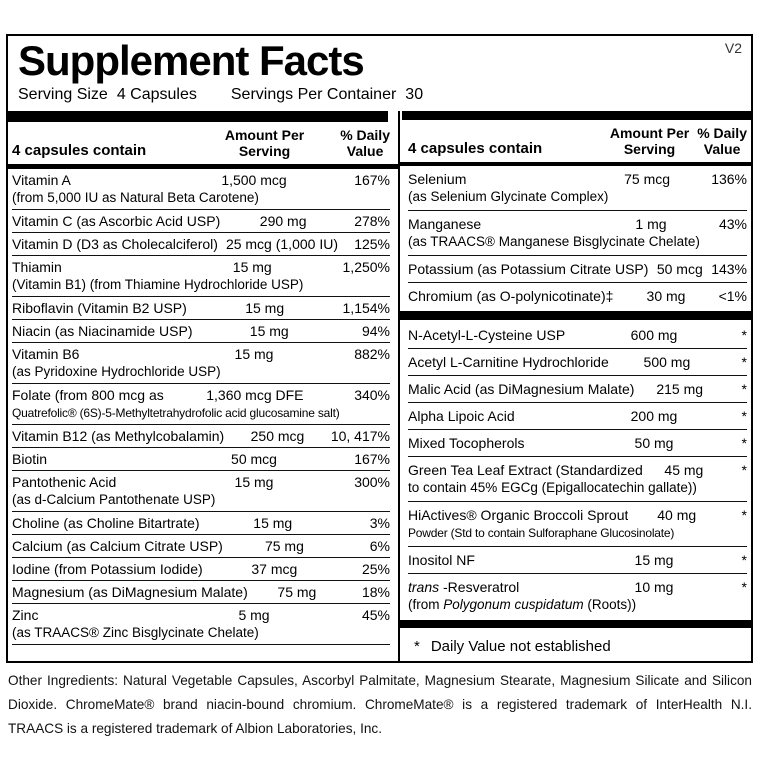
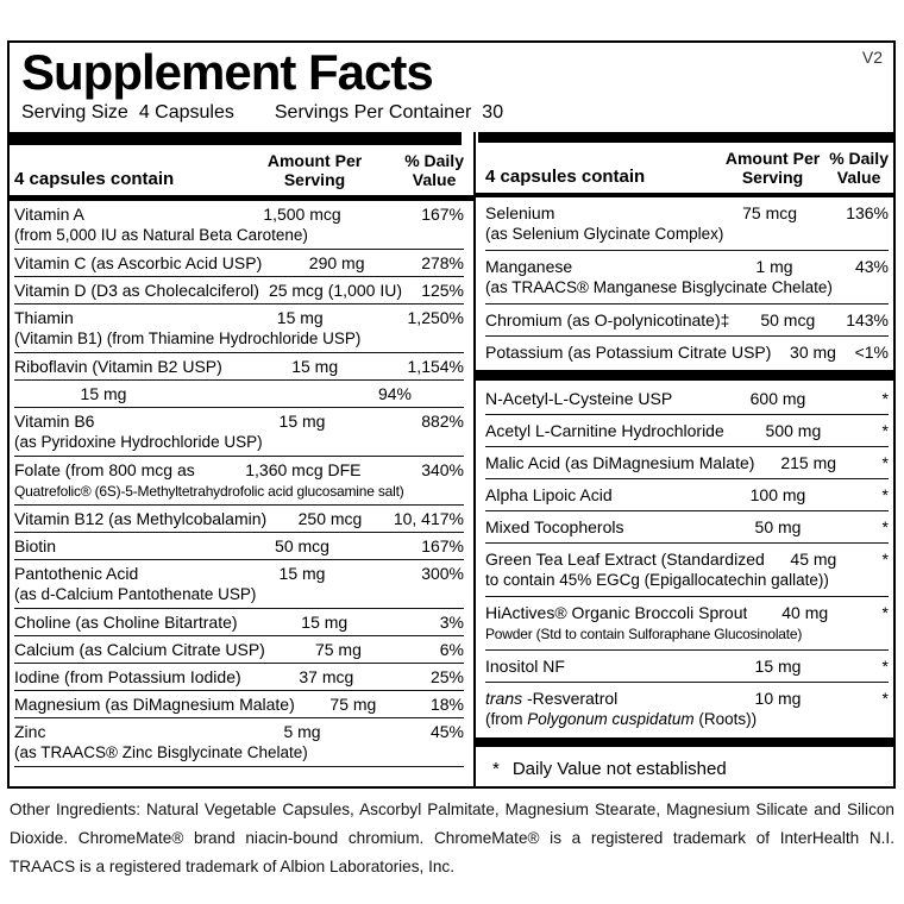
  Supplement Facts
  V2
  Serving Size
  4 Capsules
  Servings Per Container
  30
  4 capsules contain
  Amount Per
  Serving
  % Daily
  Value
  Vitamin A
  1,500 mcg
  167%
  (from 5,000 IU as Natural Beta Carotene)
  Vitamin C (as Ascorbic Acid USP)
  290 mg
  278%
  Vitamin D (D3 as Cholecalciferol)
  25 mcg (1,000 IU)
  125%
  Thiamin
  15 mg
  1,250%
  (Vitamin B1) (from Thiamine Hydrochloride USP)
  Riboflavin (Vitamin B2 USP)
  15 mg
  1,154%
- Niacin (as Niacinamide USP)
  15 mg
  94%
  Vitamin B6
  15 mg
  882%
  (as Pyridoxine Hydrochloride USP)
  Folate (from 800 mcg as
  1,360 mcg DFE
  340%
  Quatrefolic® (6S)-5-Methyltetrahydrofolic acid glucosamine salt)
  Vitamin B12 (as Methylcobalamin)
  250 mcg
  10, 417%
  Biotin
  50 mcg
  167%
  Pantothenic Acid
  15 mg
  300%
  (as d-Calcium Pantothenate USP)
  Choline (as Choline Bitartrate)
  15 mg
  3%
  Calcium (as Calcium Citrate USP)
  75 mg
  6%
  Iodine (from Potassium Iodide)
  37 mcg
  25%
  Magnesium (as DiMagnesium Malate)
  75 mg
  18%
  Zinc
  5 mg
  45%
  (as TRAACS® Zinc Bisglycinate Chelate)
  4 capsules contain
  Amount Per
  Serving
  % Daily
  Value
  Selenium
  75 mcg
  136%
  (as Selenium Glycinate Complex)
  Manganese
  1 mg
  43%
  (as TRAACS® Manganese Bisglycinate Chelate)
- Potassium (as Potassium Citrate USP)
+ Chromium (as O-polynicotinate)‡
  50 mcg
  143%
- Chromium (as O-polynicotinate)‡
+ Potassium (as Potassium Citrate USP)
  30 mg
  <1%
  N-Acetyl-L-Cysteine USP
  600 mg
  *
  Acetyl L-Carnitine Hydrochloride
  500 mg
  *
  Malic Acid (as DiMagnesium Malate)
  215 mg
  *
  Alpha Lipoic Acid
- 200 mg
+ 100 mg
  *
  Mixed Tocopherols
  50 mg
  *
  Green Tea Leaf Extract (Standardized
  45 mg
  *
  to contain 45% EGCg (Epigallocatechin gallate))
  HiActives® Organic Broccoli Sprout
  40 mg
  *
  Powder (Std to contain Sulforaphane Glucosinolate)
  Inositol NF
  15 mg
  *
  trans -Resveratrol
  10 mg
  *
  (from Polygonum cuspidatum (Roots))
  *
  Daily Value not established
  Other Ingredients: Natural Vegetable Capsules, Ascorbyl Palmitate, Magnesium Stearate, Magnesium Silicate and Silicon Dioxide. ChromeMate® brand niacin-bound chromium. ChromeMate® is a registered trademark of InterHealth N.I. TRAACS is a registered trademark of Albion Laboratories, Inc.
